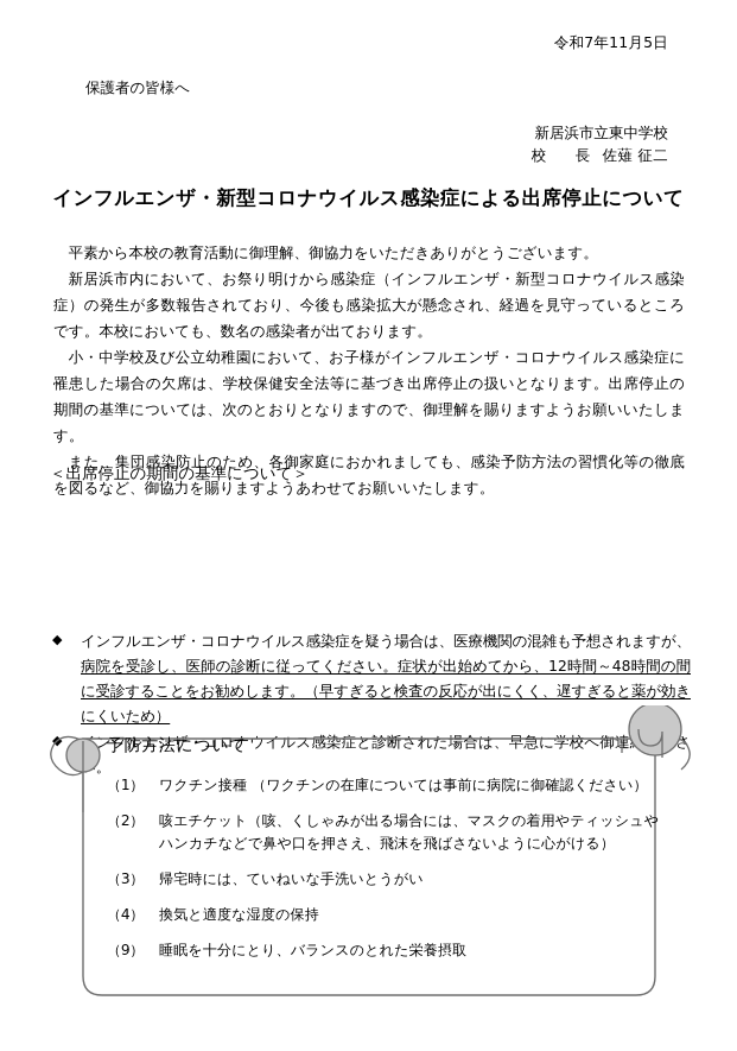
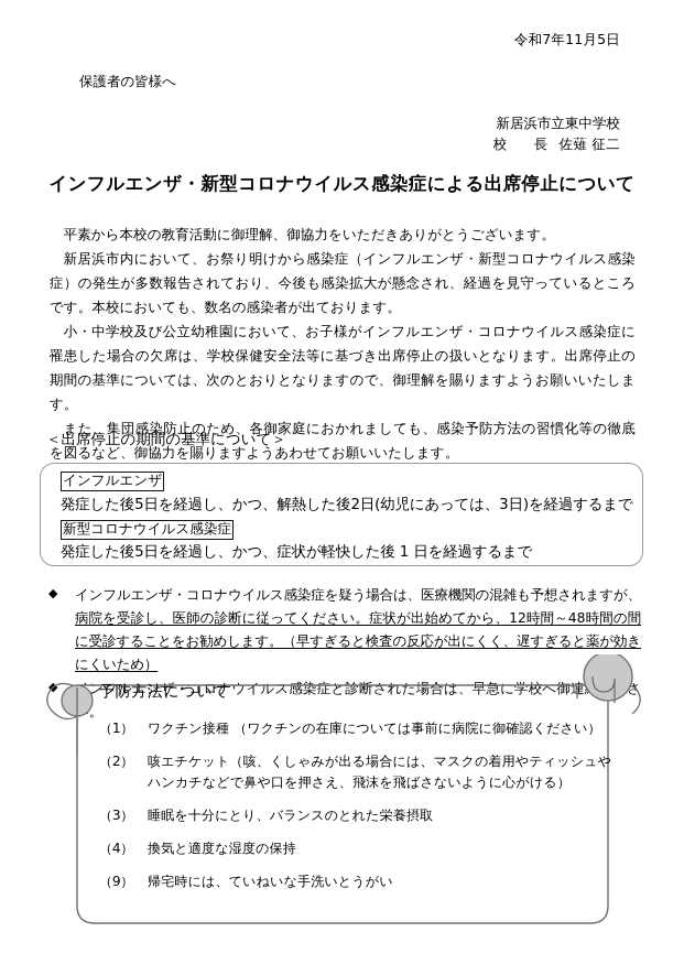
  令和7年11月5日
  保護者の皆様へ
  新居浜市立東中学校
  校 長 佐薙 征二
  インフルエンザ・新型コロナウイルス感染症による出席停止について
  平素から本校の教育活動に御理解、御協力をいただきありがとうございます。
  新居浜市内において、お祭り明けから感染症（インフルエンザ・新型コロナウイルス感染症）の発生が多数報告されており、今後も感染拡大が懸念され、経過を見守っているところです。本校においても、数名の感染者が出ております。
  小・中学校及び公立幼稚園において、お子様がインフルエンザ・コロナウイルス感染症に罹患した場合の欠席は、学校保健安全法等に基づき出席停止の扱いとなります。出席停止の期間の基準については、次のとおりとなりますので、御理解を賜りますようお願いいたします。
  また、集団感染防止のため、各御家庭におかれましても、感染予防方法の習慣化等の徹底を図るなど、御協力を賜りますようあわせてお願いいたします。
  ＜出席停止の期間の基準について＞
+ インフルエンザ
+ 発症した後5日を経過し、かつ、解熱した後2日(幼児にあっては、3日)を経過するまで
+ 新型コロナウイルス感染症
+ 発症した後5日を経過し、かつ、症状が軽快した後 1 日を経過するまで
  ◆
  インフルエンザ・コロナウイルス感染症を疑う場合は、医療機関の混雑も予想されますが、病院を受診し、医師の診断に従ってください。症状が出始めてから、12時間～48時間の間に受診することをお勧めします。（早すぎると検査の反応が出にくく、遅すぎると薬が効きにくいため）
  ンフルエンザ・コロナウイルス感染症と診断された場合は、早急に学校へ御。
  予防方法について
  （1）
  ワクチン接種 （ワクチンの在庫については事前に病院に御確認ください）
  （2）
  咳エチケット（咳、くしゃみが出る場合には、マスクの着用やティッシュやハンカチなどで鼻や口を押さえ、飛沫を飛ばさないように心がける）
  （3）
- 帰宅時には、ていねいな手洗いとうがい
+ 睡眠を十分にとり、バランスのとれた栄養摂取
  （4）
  換気と適度な湿度の保持
  （9）
- 睡眠を十分にとり、バランスのとれた栄養摂取
+ 帰宅時には、ていねいな手洗いとうがい
